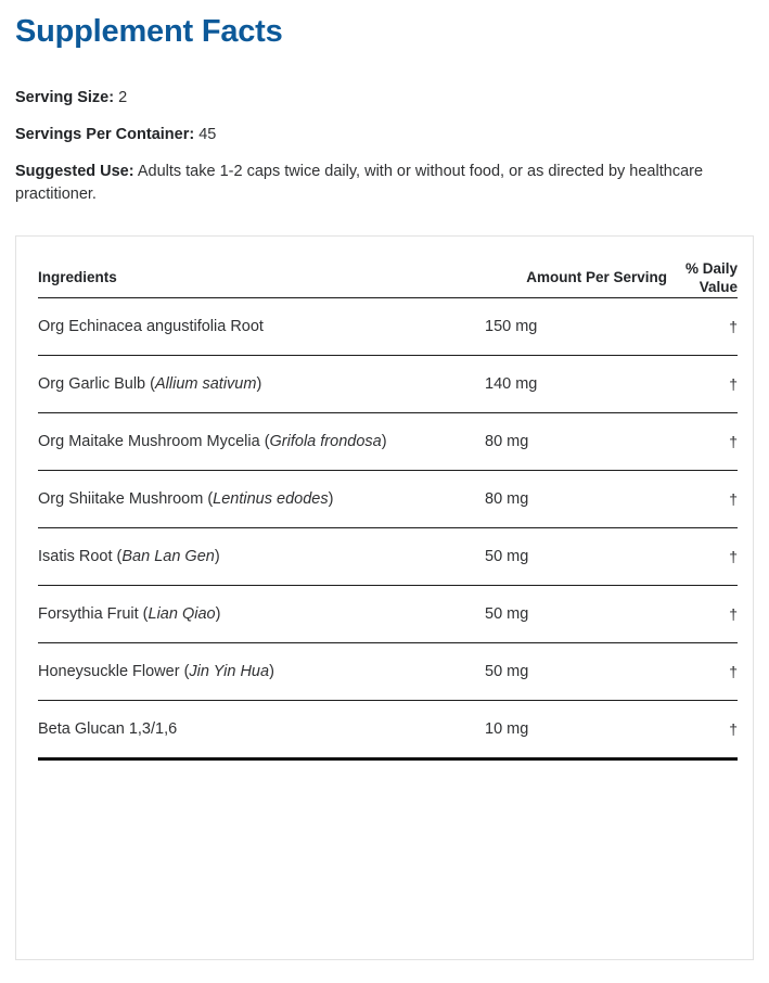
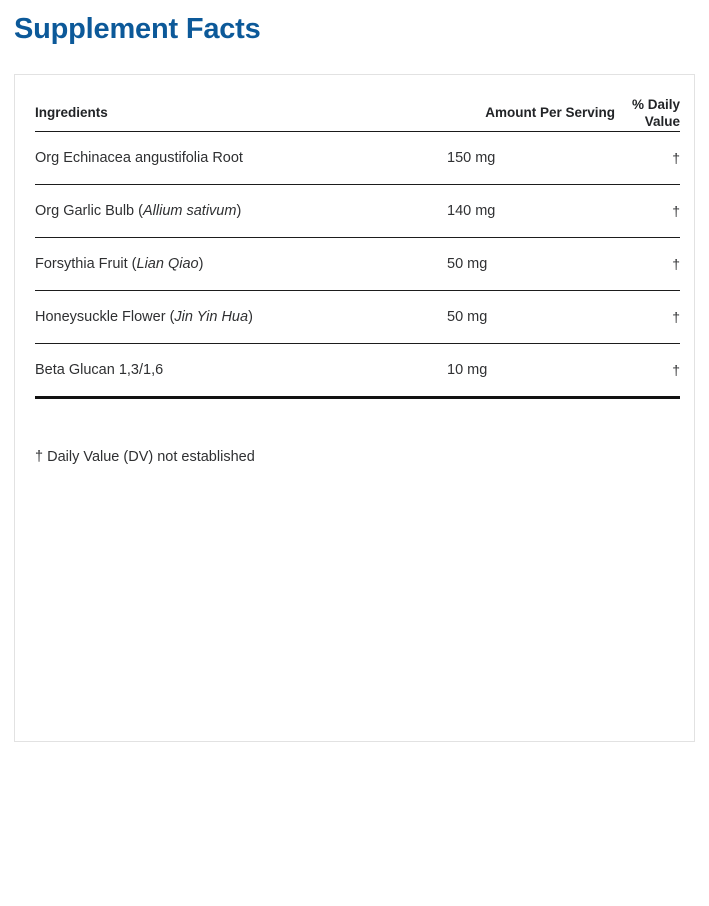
  Supplement Facts
- Serving Size: 2
- Servings Per Container: 45
- Suggested Use: Adults take 1-2 caps twice daily, with or without food, or as directed by healthcare practitioner.
  Ingredients	Amount Per Serving	% Daily Value
  Org Echinacea angustifolia Root	150 mg	†
  Org Garlic Bulb (Allium sativum)	140 mg	†
- Org Maitake Mushroom Mycelia (Grifola frondosa)	80 mg	†
- Org Shiitake Mushroom (Lentinus edodes)	80 mg	†
- Isatis Root (Ban Lan Gen)	50 mg	†
  Forsythia Fruit (Lian Qiao)	50 mg	†
  Honeysuckle Flower (Jin Yin Hua)	50 mg	†
  Beta Glucan 1,3/1,6	10 mg	†
+ † Daily Value (DV) not established
